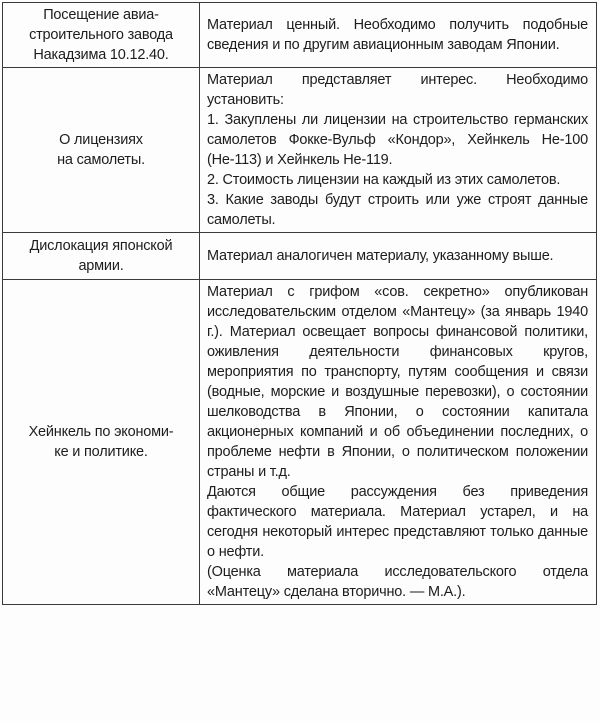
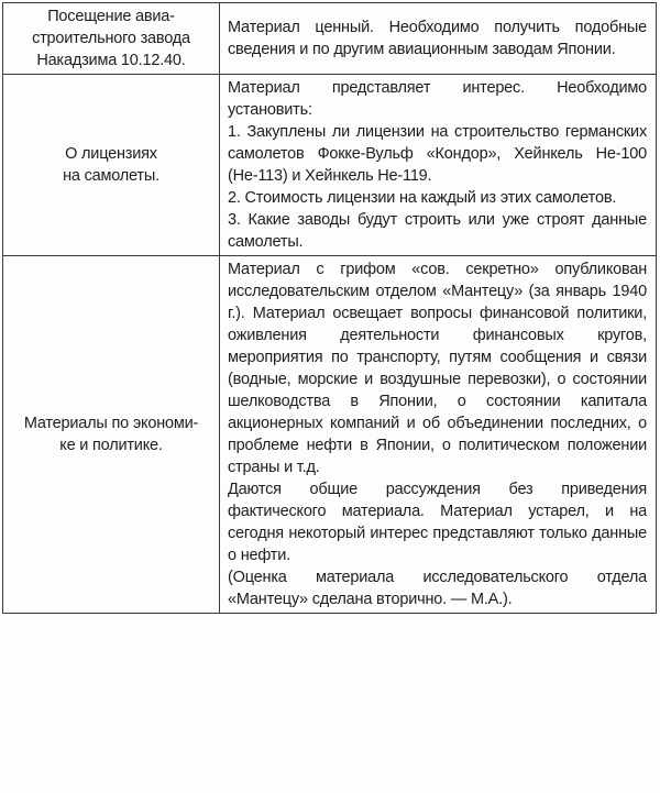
  Посещение авиа- строительного завода Накадзима 10.12.40.	Материал ценный. Необходимо получить подобные сведения и по другим авиационным заводам Японии.
  О лицензиях на самолеты.	Материал представляет интерес. Необходимо установить:1. Закуплены ли лицензии на строительство германских самолетов Фокке-Вульф «Кондор», Хейнкель Не-100 (Не-113) и Хейнкель Не-119.2. Стоимость лицензии на каждый из этих самолетов.3. Какие заводы будут строить или уже строят данные самолеты.
- Дислокация японской армии.	Материал аналогичен материалу, указанному выше.
- Хейнкель по экономи- ке и политике.	Материал с грифом «сов. секретно» опубликован исследовательским отделом «Мантецу» (за январь 1940 г.). Материал освещает вопросы финансовой политики, оживления деятельности финансовых кругов, мероприятия по транспорту, путям сообщения и связи (водные, морские и воздушные перевозки), о состоянии шелководства в Японии, о состоянии капитала акционерных компаний и об объединении последних, о проблеме нефти в Японии, о политическом положении страны и т.д.Даются общие рассуждения без приведения фактического материала. Материал устарел, и на сегодня некоторый интерес представляют только данные о нефти.(Оценка материала исследовательского отдела «Мантецу» сделана вторично. — М.А.).
+ Материалы по экономи- ке и политике.	Материал с грифом «сов. секретно» опубликован исследовательским отделом «Мантецу» (за январь 1940 г.). Материал освещает вопросы финансовой политики, оживления деятельности финансовых кругов, мероприятия по транспорту, путям сообщения и связи (водные, морские и воздушные перевозки), о состоянии шелководства в Японии, о состоянии капитала акционерных компаний и об объединении последних, о проблеме нефти в Японии, о политическом положении страны и т.д.Даются общие рассуждения без приведения фактического материала. Материал устарел, и на сегодня некоторый интерес представляют только данные о нефти.(Оценка материала исследовательского отдела «Мантецу» сделана вторично. — М.А.).
